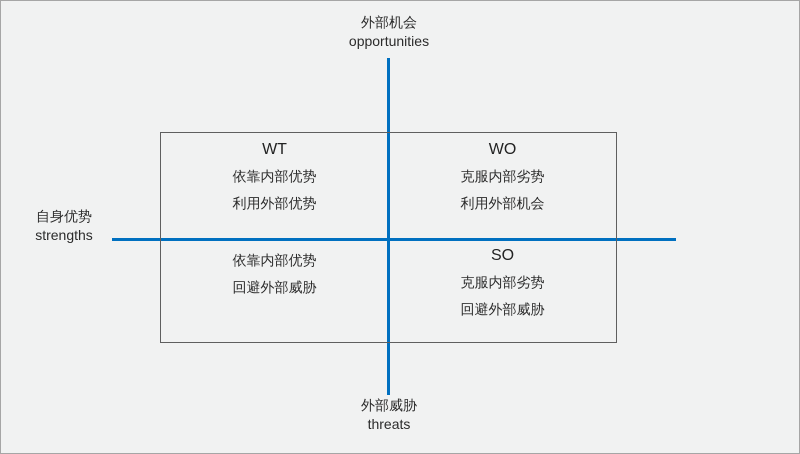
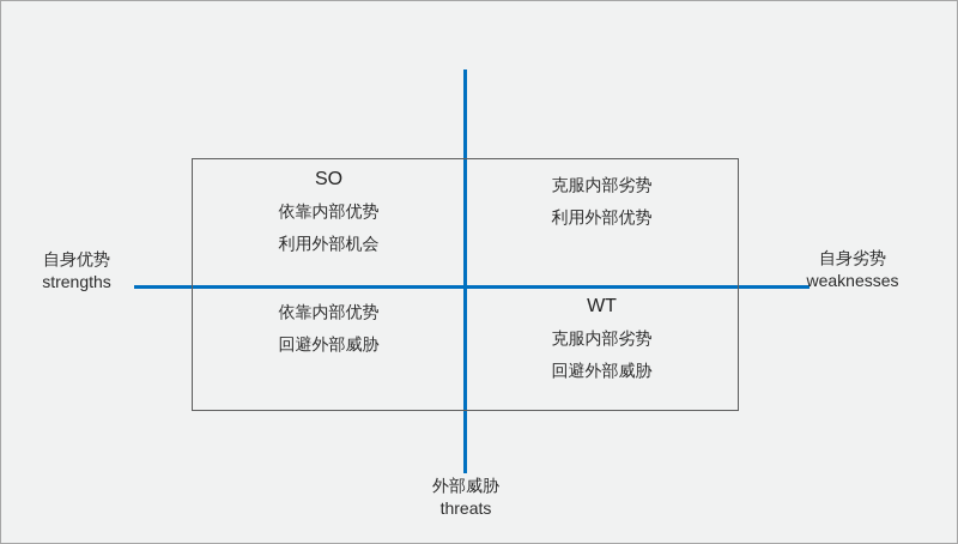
- 外部机会
- opportunities
  外部威胁
  threats
  自身优势
  strengths
+ 自身劣势
+ weaknesses
- WT
+ SO
  依靠内部优势
- 利用外部优势
+ 利用外部机会
- WO
  克服内部劣势
- 利用外部机会
+ 利用外部优势
  依靠内部优势
  回避外部威胁
- SO
+ WT
  克服内部劣势
  回避外部威胁
